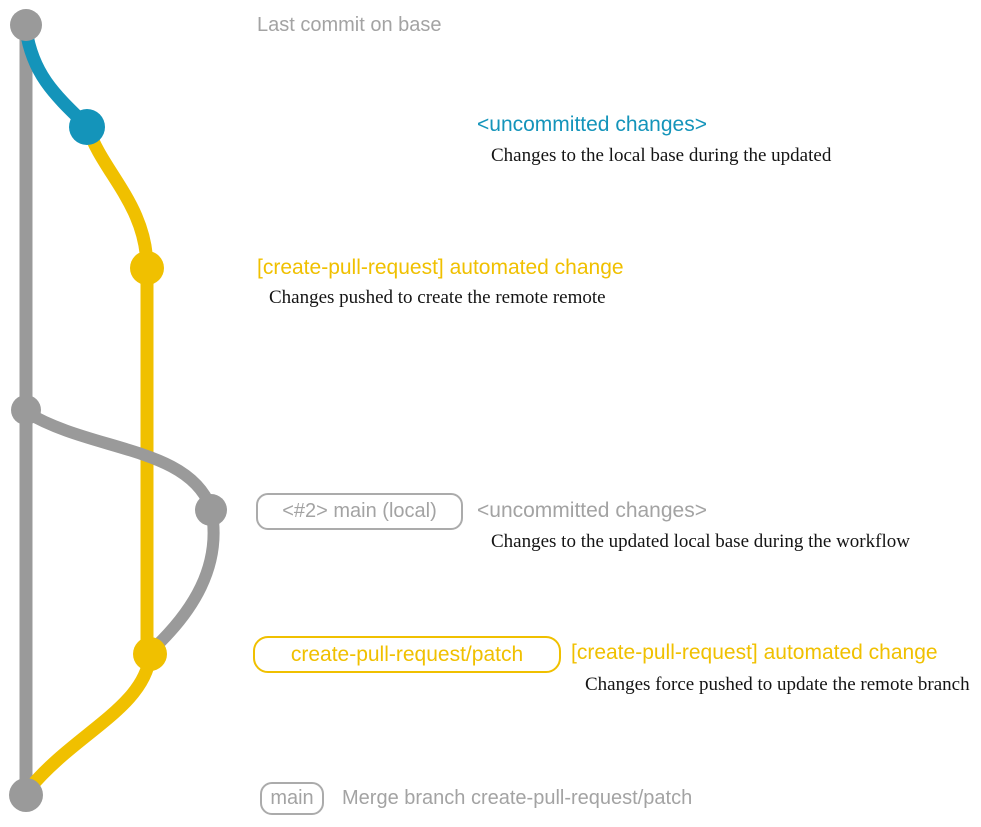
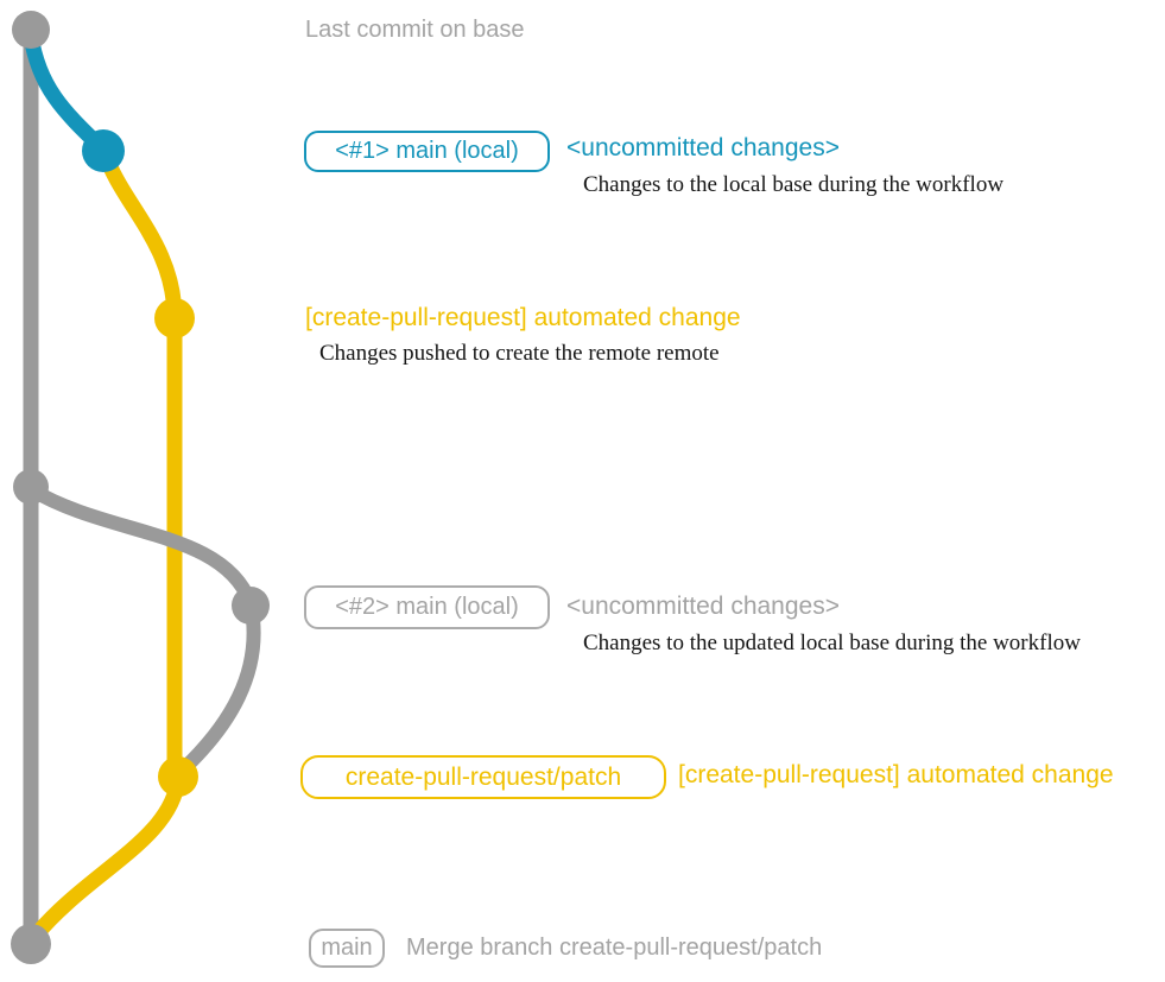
  Last commit on base
+ <#1> main (local)
  <uncommitted changes>
- Changes to the local base during the updated
+ Changes to the local base during the workflow
  [create-pull-request] automated change
  Changes pushed to create the remote remote
  <#2> main (local)
  <uncommitted changes>
  Changes to the updated local base during the workflow
  create-pull-request/patch
  [create-pull-request] automated change
- Changes force pushed to update the remote branch
  main
  Merge branch create-pull-request/patch
